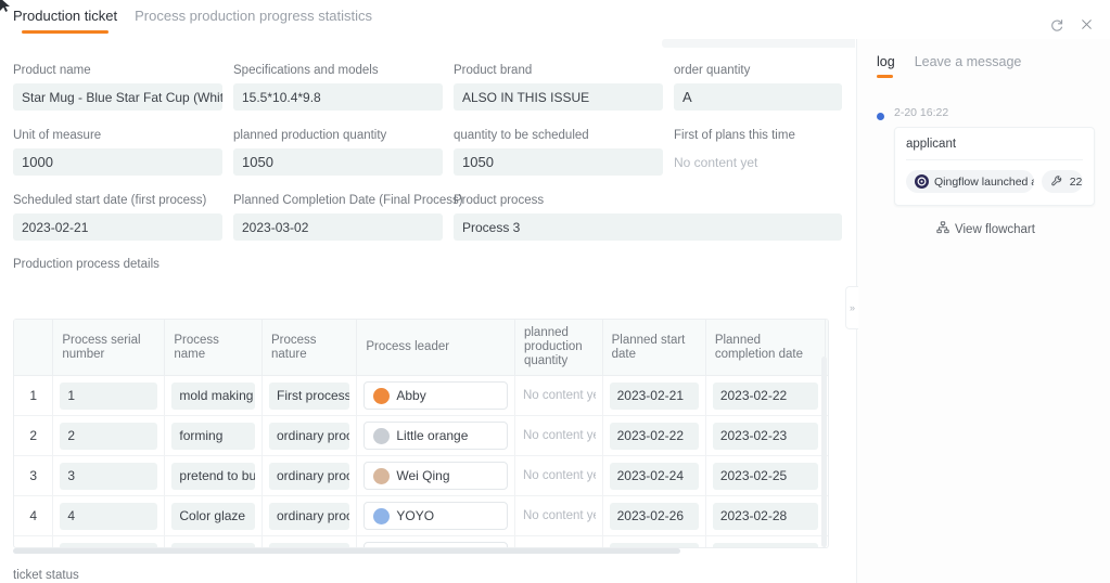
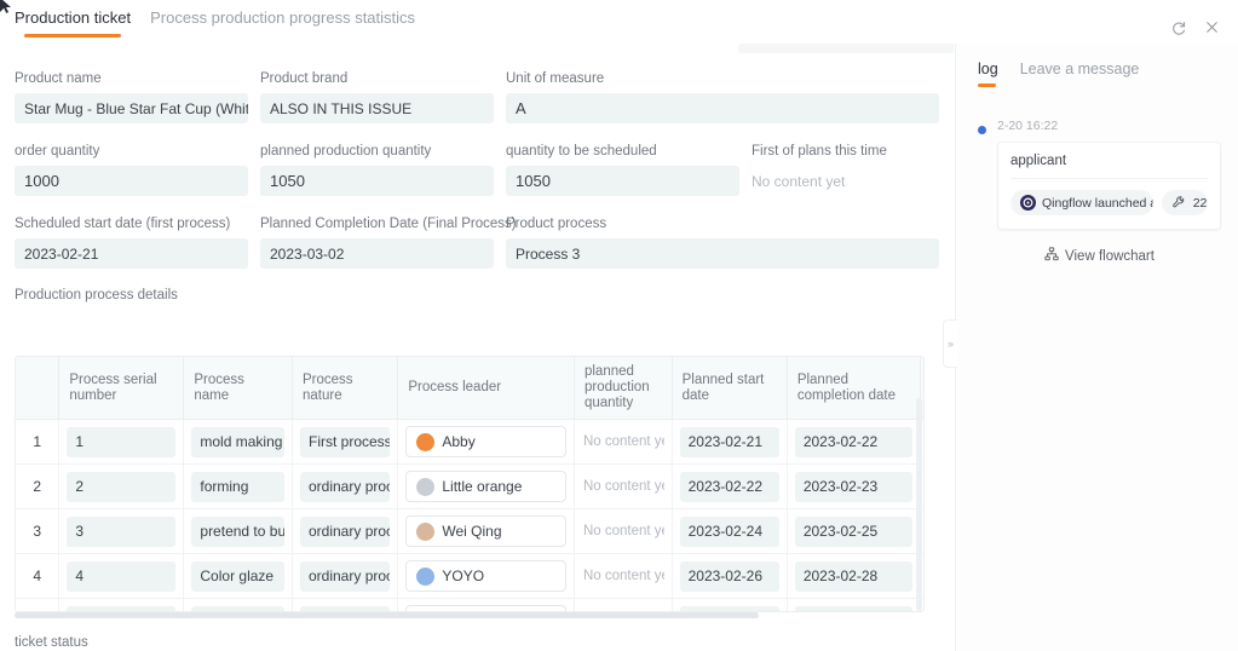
  Production ticket
  Process production progress statistics
  Product name
  Star Mug - Blue Star Fat Cup (Whit
- Specifications and models
- 15.5*10.4*9.8
  Product brand
  ALSO IN THIS ISSUE
- order quantity
+ Unit of measure
  A
- Unit of measure
+ order quantity
  1000
  planned production quantity
  1050
  quantity to be scheduled
  1050
  First of plans this time
  No content yet
  Scheduled start date (first process)
  2023-02-21
  Planned Completion Date (Final Proces
  2023-03-02
  Product process
  Process 3
  Production process details
  	Process serial number	Process name	Process nature	Process leader	planned production quantity	Planned start date	Planned completion date
  1	1	mold making	First process	Abby	No content y	2023-02-21	2023-02-22
  2	2	forming	ordinary pro	Little orange	No content y	2023-02-22	2023-02-23
  3	3	pretend to bu	ordinary pro	Wei Qing	No content y	2023-02-24	2023-02-25
  4	4	Color glaze	ordinary pro	YOYO	No content y	2023-02-26	2023-02-28
  ticket status
  »
  log
  Leave a message
  2-20 16:22
  applicant
  Qingflow launched
  22
  View flowchart
